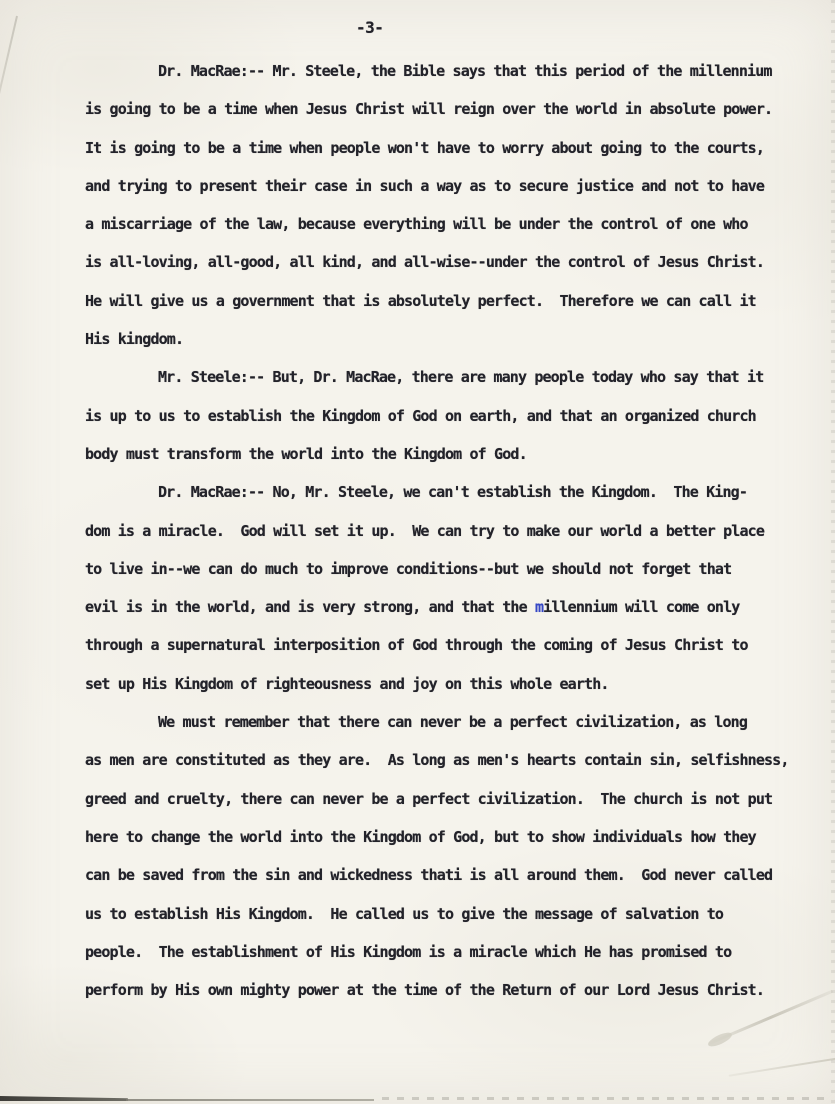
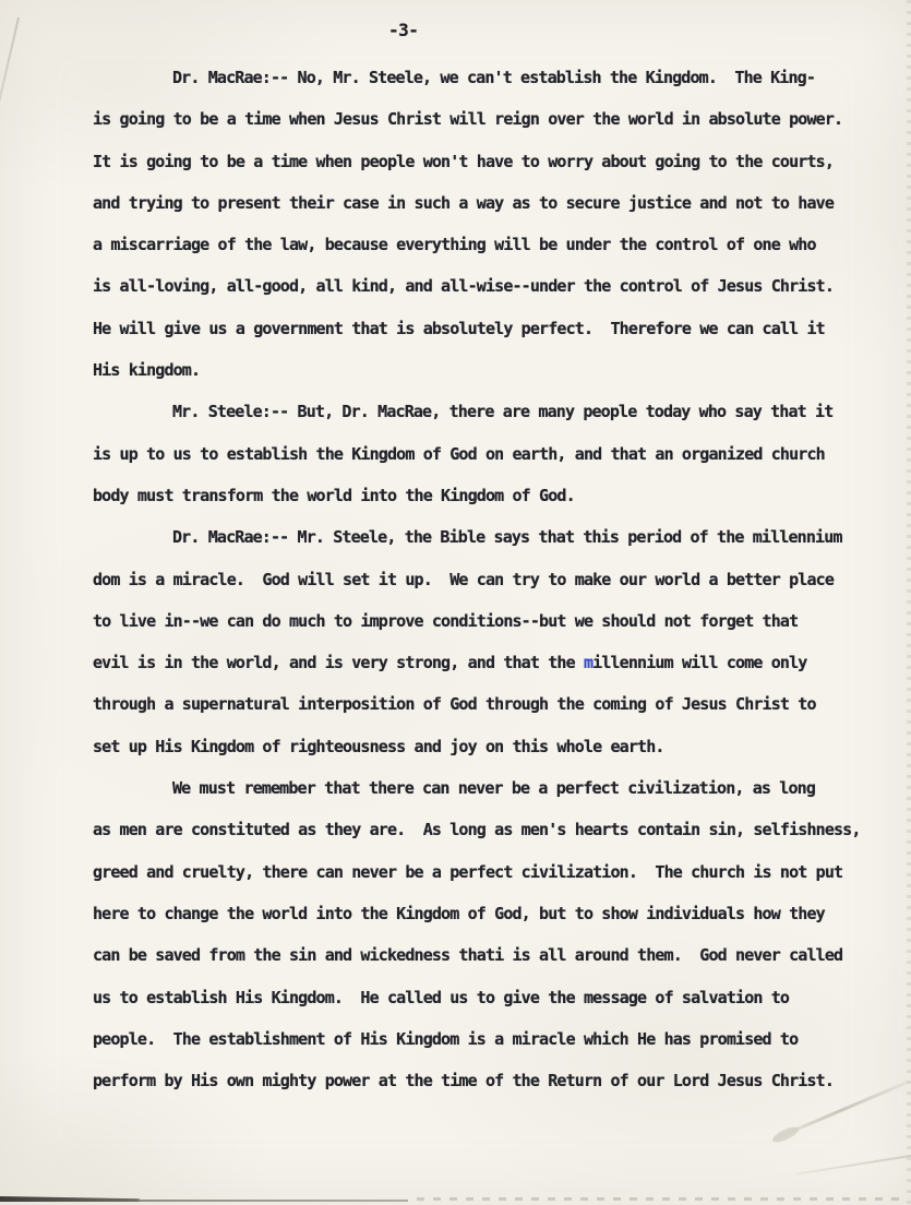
  -3-
- Dr. MacRae:-- Mr. Steele, the Bible says that this period of the millennium
+ Dr. MacRae:-- No, Mr. Steele, we can't establish the Kingdom. The King-
  is going to be a time when Jesus Christ will reign over the world in absolute power.
  It is going to be a time when people won't have to worry about going to the courts,
  and trying to present their case in such a way as to secure justice and not to have
  a miscarriage of the law, because everything will be under the control of one who
  is all-loving, all-good, all kind, and all-wise--under the control of Jesus Christ.
  He will give us a government that is absolutely perfect. Therefore we can call it
  His kingdom.
  Mr. Steele:-- But, Dr. MacRae, there are many people today who say that it
  is up to us to establish the Kingdom of God on earth, and that an organized church
  body must transform the world into the Kingdom of God.
- Dr. MacRae:-- No, Mr. Steele, we can't establish the Kingdom. The King-
+ Dr. MacRae:-- Mr. Steele, the Bible says that this period of the millennium
  dom is a miracle. God will set it up. We can try to make our world a better place
  to live in--we can do much to improve conditions--but we should not forget that
  evil is in the world, and is very strong, and that the millennium will come only
  through a supernatural interposition of God through the coming of Jesus Christ to
  set up His Kingdom of righteousness and joy on this whole earth.
  We must remember that there can never be a perfect civilization, as long
  as men are constituted as they are. As long as men's hearts contain sin, selfishness,
  greed and cruelty, there can never be a perfect civilization. The church is not put
  here to change the world into the Kingdom of God, but to show individuals how they
  can be saved from the sin and wickedness thati is all around them. God never called
  us to establish His Kingdom. He called us to give the message of salvation to
  people. The establishment of His Kingdom is a miracle which He has promised to
  perform by His own mighty power at the time of the Return of our Lord Jesus Christ.
